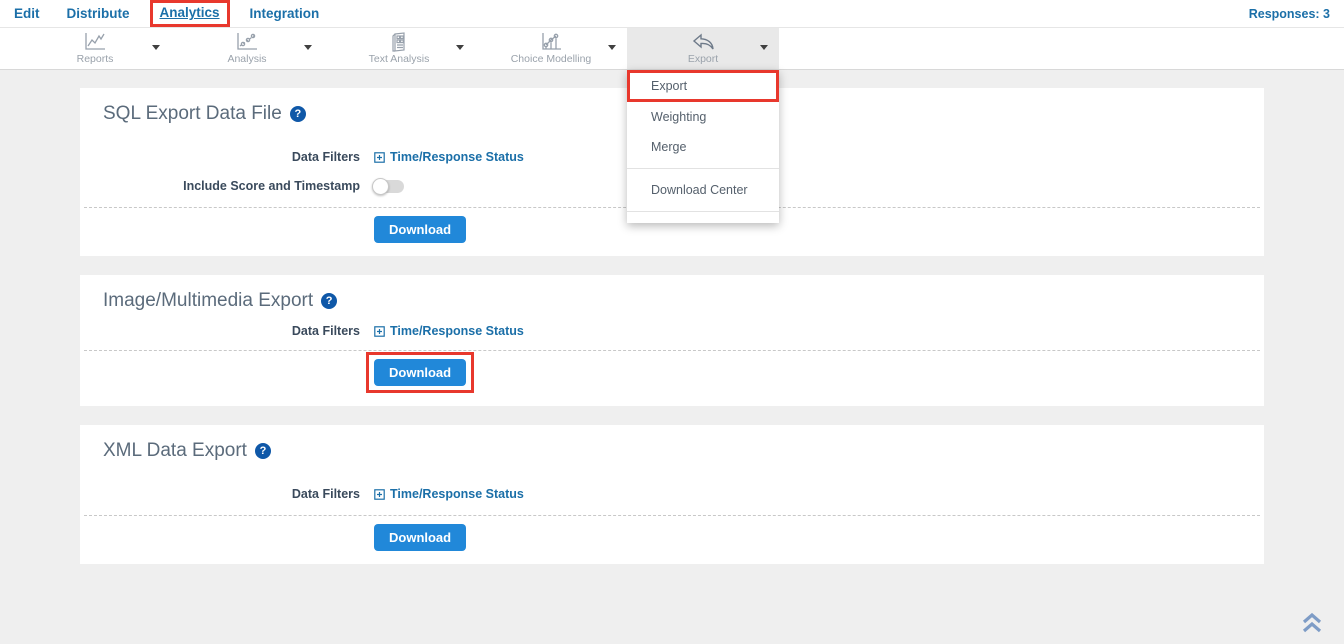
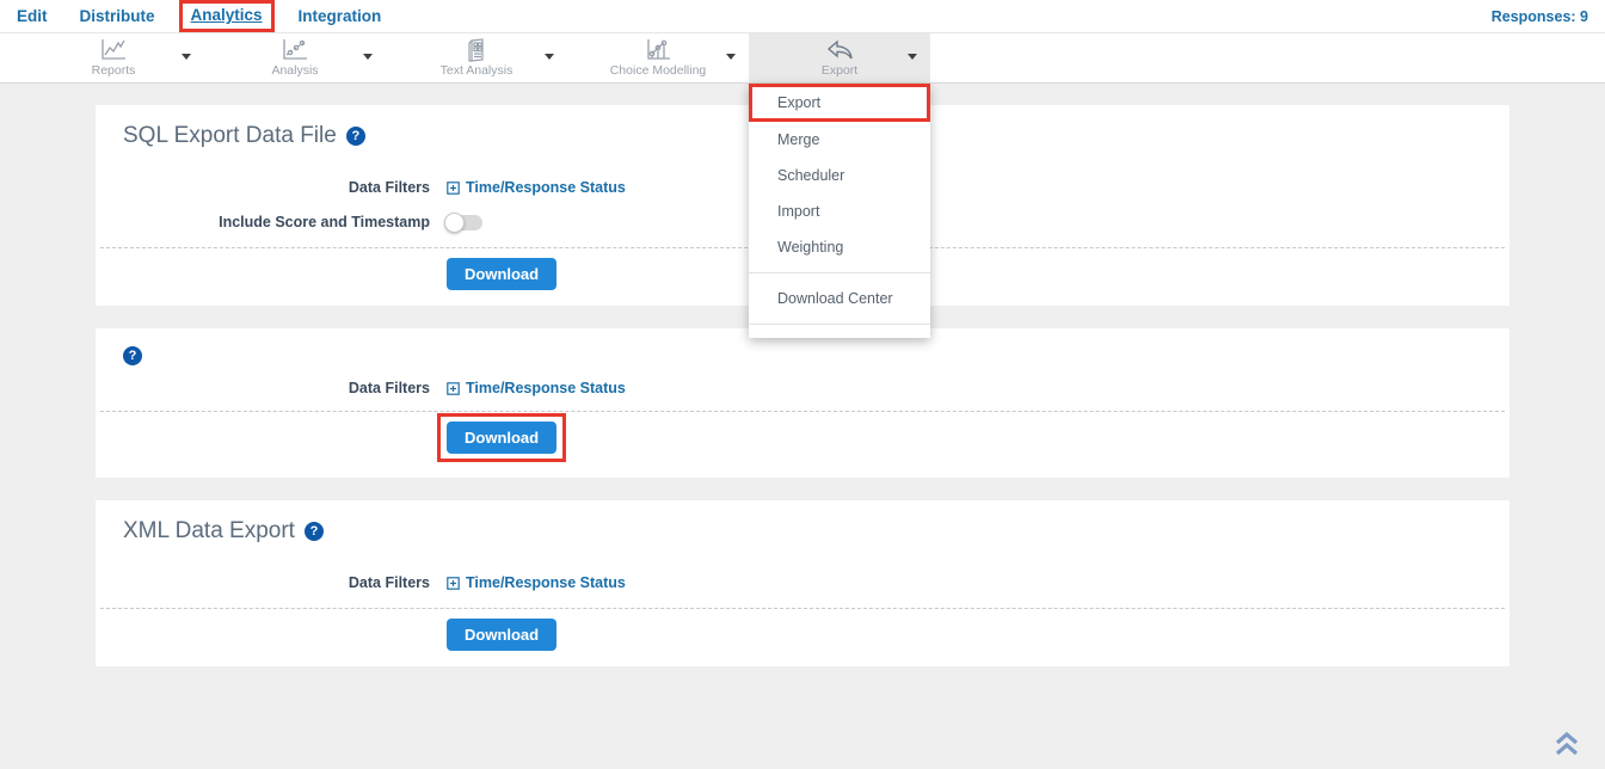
  Edit
  Distribute
  Analytics
  Integration
- Responses: 3
+ Responses: 9
  Reports
  Analysis
  Text Analysis
  Choice Modelling
  Export
  Export
- Weighting
+ Merge
+ Scheduler
+ Import
- Merge
+ Weighting
  Download Center
  SQL Export Data File
  ?
  Data Filters
  Time/Response Status
  Include Score and Timestamp
  Download
- Image/Multimedia Export
  ?
  Data Filters
  Time/Response Status
  Download
  XML Data Export
  ?
  Data Filters
  Time/Response Status
  Download
